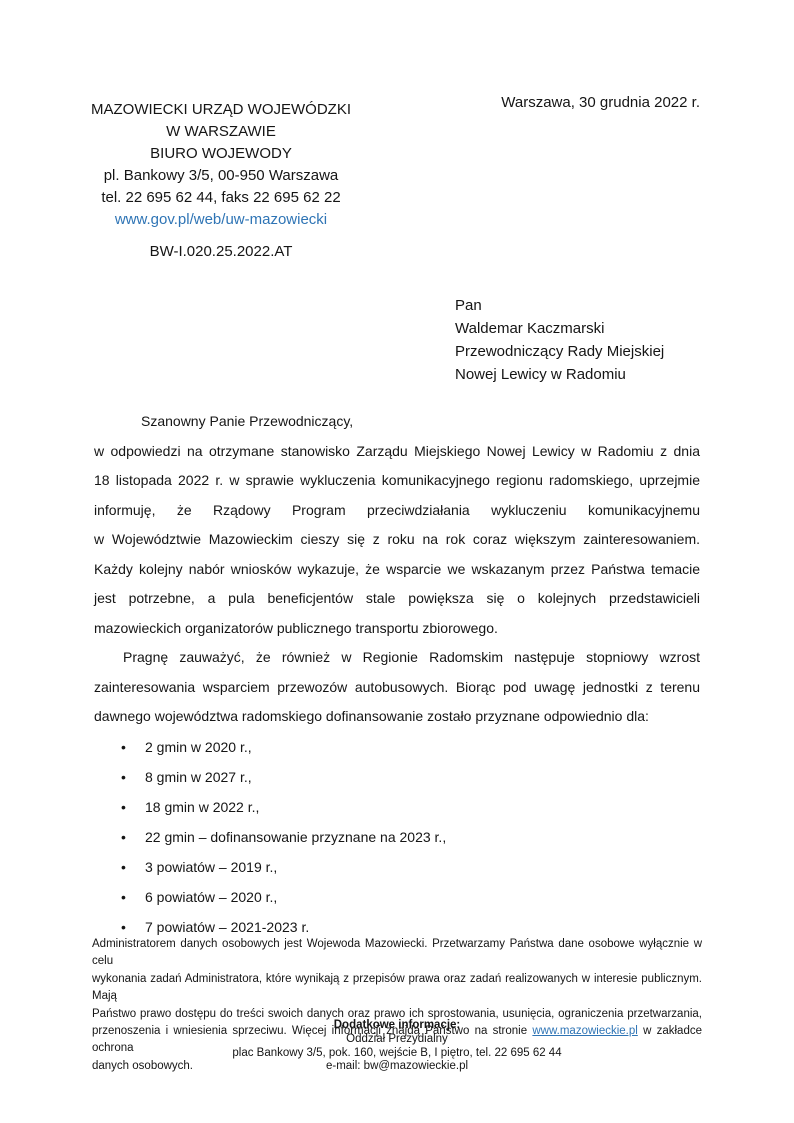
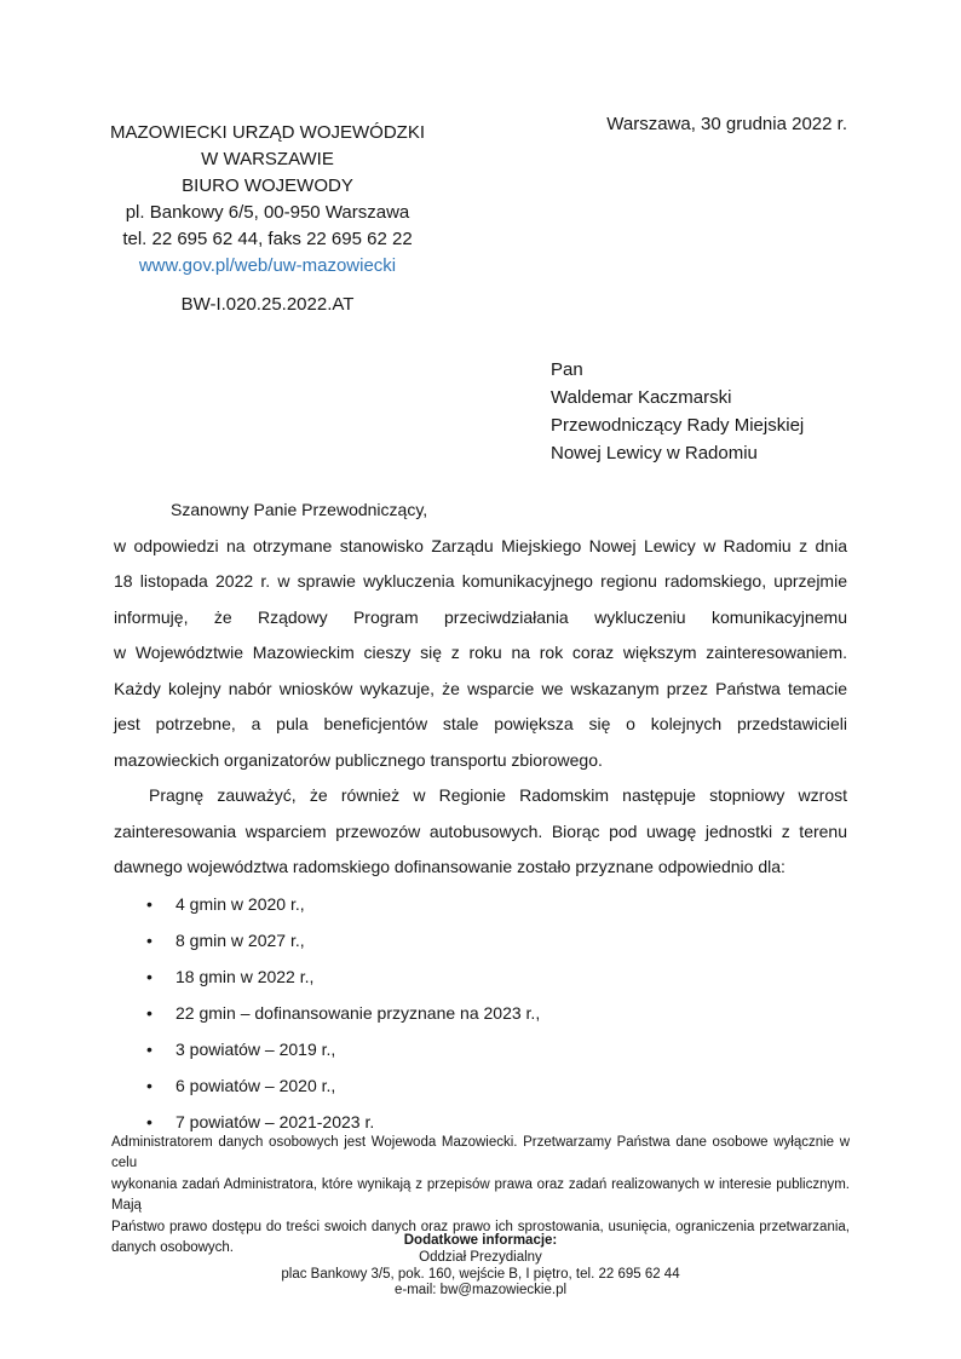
  Warszawa, 30 grudnia 2022 r.
  MAZOWIECKI URZĄD WOJEWÓDZKI
  W WARSZAWIE
  BIURO WOJEWODY
- pl. Bankowy 3/5, 00-950 Warszawa
+ pl. Bankowy 6/5, 00-950 Warszawa
  tel. 22 695 62 44, faks 22 695 62 22
  www.gov.pl/web/uw-mazowiecki
  BW-I.020.25.2022.AT
  Pan
  Waldemar Kaczmarski
  Przewodniczący Rady Miejskiej
  Nowej Lewicy w Radomiu
  Szanowny Panie Przewodniczący,
  w odpowiedzi na otrzymane stanowisko Zarządu Miejskiego Nowej Lewicy w Radomiu z dnia
  18 listopada 2022 r. w sprawie wykluczenia komunikacyjnego regionu radomskiego, uprzejmie
  informuję, że Rządowy Program przeciwdziałania wykluczeniu komunikacyjnemu
  w Województwie Mazowieckim cieszy się z roku na rok coraz większym zainteresowaniem.
  Każdy kolejny nabór wniosków wykazuje, że wsparcie we wskazanym przez Państwa temacie
  jest potrzebne, a pula beneficjentów stale powiększa się o kolejnych przedstawicieli
  mazowieckich organizatorów publicznego transportu zbiorowego.
  Pragnę zauważyć, że również w Regionie Radomskim następuje stopniowy wzrost
  zainteresowania wsparciem przewozów autobusowych. Biorąc pod uwagę jednostki z terenu
  dawnego województwa radomskiego dofinansowanie zostało przyznane odpowiednio dla:
- 2 gmin w 2020 r.,
+ 4 gmin w 2020 r.,
  8 gmin w 2027 r.,
  18 gmin w 2022 r.,
  22 gmin – dofinansowanie przyznane na 2023 r.,
  3 powiatów – 2019 r.,
  6 powiatów – 2020 r.,
  7 powiatów – 2021-2023 r.
  Administratorem danych osobowych jest Wojewoda Mazowiecki. Przetwarzamy Państwa dane osobowe wyłącznie w celu
  wykonania zadań Administratora, które wynikają z przepisów prawa oraz zadań realizowanych w interesie publicznym. Mają
  Państwo prawo dostępu do treści swoich danych oraz prawo ich sprostowania, usunięcia, ograniczenia przetwarzania,
- przenoszenia i wniesienia sprzeciwu. Więcej informacji znajdą Państwo na stronie www.mazowieckie.pl w zakładce ochrona
  danych osobowych.
  Dodatkowe informacje:
  Oddział Prezydialny
  plac Bankowy 3/5, pok. 160, wejście B, I piętro, tel. 22 695 62 44
  e-mail: bw@mazowieckie.pl
